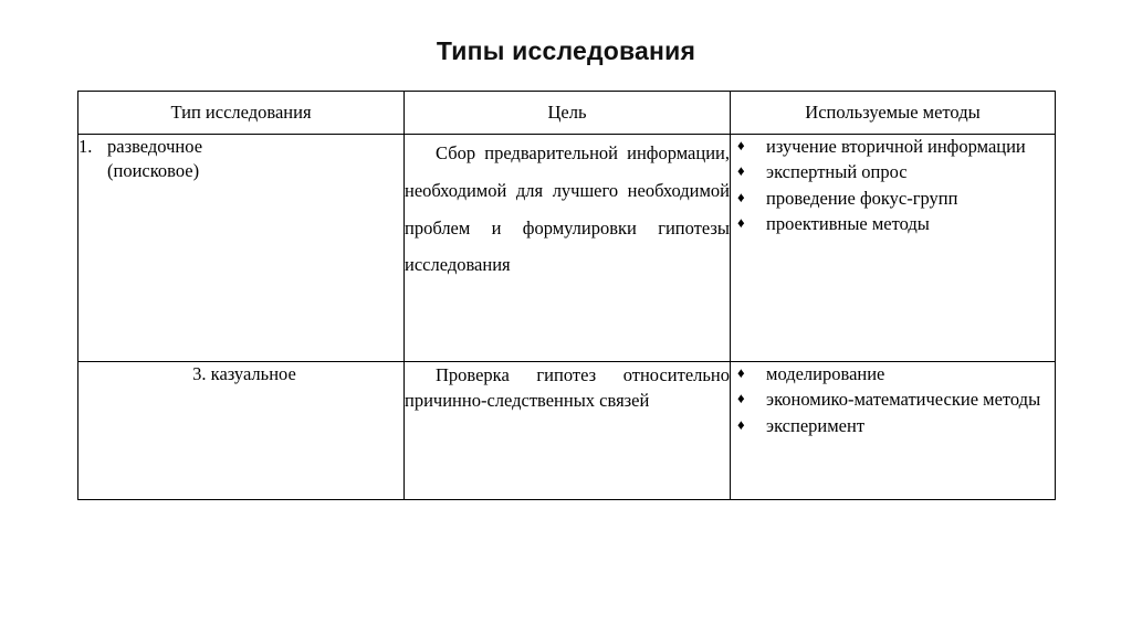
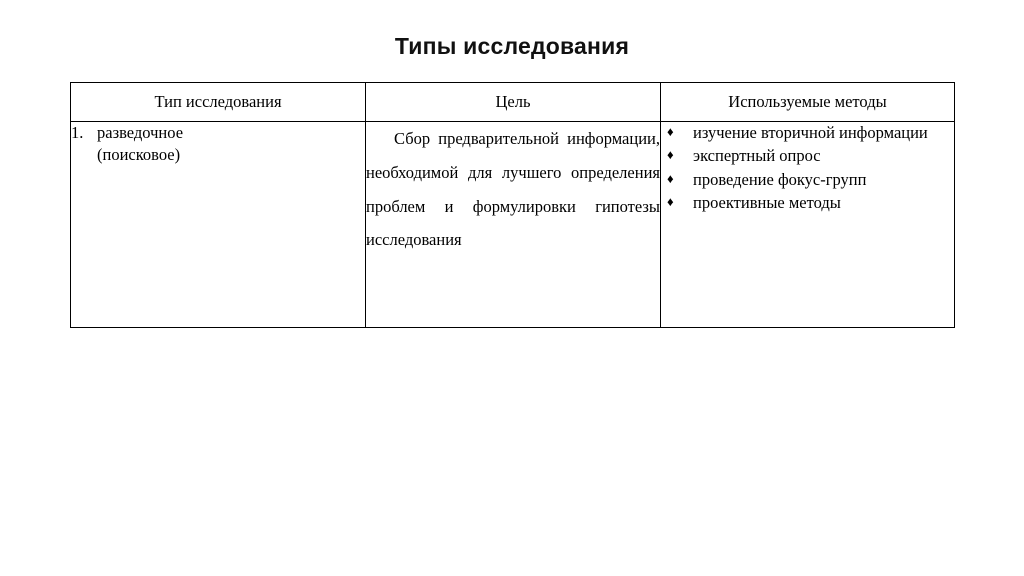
  Типы исследования
  Тип исследования	Цель	Используемые методы
- 1. разведочное (поисковое)	Сбор предварительной информации, необходимой для лучшего необходимой проблем и формулировки гипотезы исследования	♦ изучение вторичной информации ♦ экспертный опрос ♦ проведение фокус-групп ♦ проективные методы
+ 1. разведочное (поисковое)	Сбор предварительной информации, необходимой для лучшего определения проблем и формулировки гипотезы исследования	♦ изучение вторичной информации ♦ экспертный опрос ♦ проведение фокус-групп ♦ проективные методы
- 3. казуальное	Проверка гипотез относительно причинно-следственных связей	♦ моделирование ♦ экономико-математические методы ♦ эксперимент
